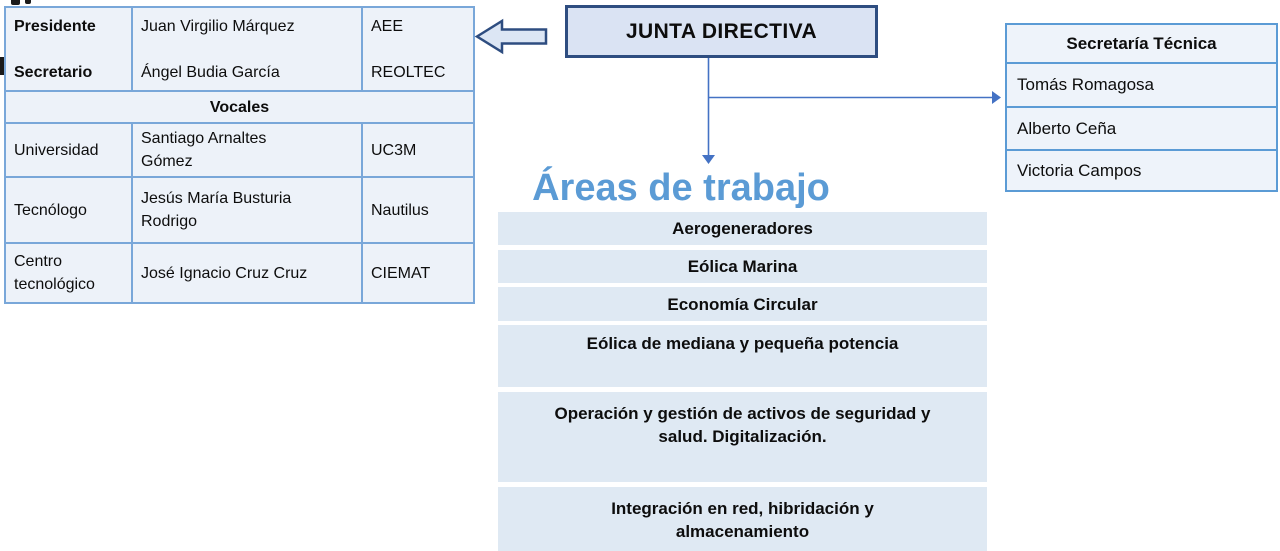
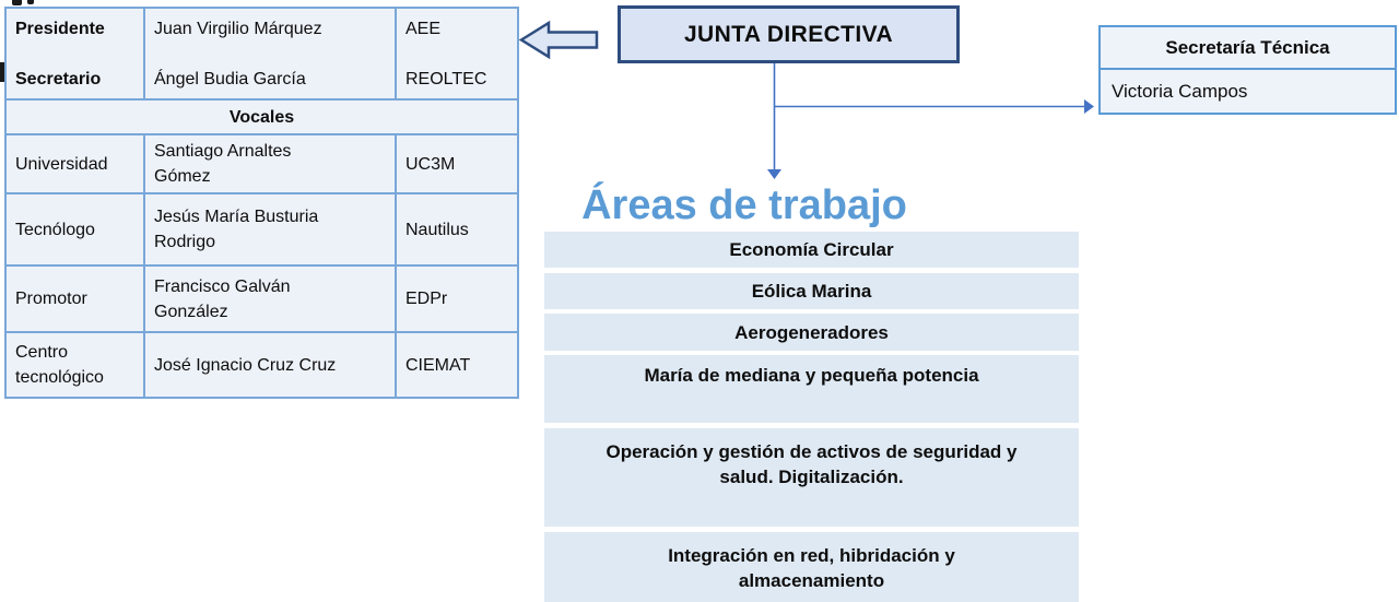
  Presidente Secretario	Juan Virgilio Márquez Ángel Budia García	AEE REOLTEC
  Vocales
  Universidad	Santiago Arnaltes Gómez	UC3M
  Tecnólogo	Jesús María Busturia Rodrigo	Nautilus
+ Promotor	Francisco Galván González	EDPr
  Centro tecnológico	José Ignacio Cruz Cruz	CIEMAT
  JUNTA DIRECTIVA
  Secretaría Técnica
- Tomás Romagosa
- Alberto Ceña
  Victoria Campos
  Áreas de trabajo
- Aerogeneradores
+ Economía Circular
  Eólica Marina
- Economía Circular
+ Aerogeneradores
- Eólica de mediana y pequeña potencia
+ María de mediana y pequeña potencia
  Operación y gestión de activos de seguridad y
  salud. Digitalización.
  Integración en red, hibridación y
  almacenamiento
